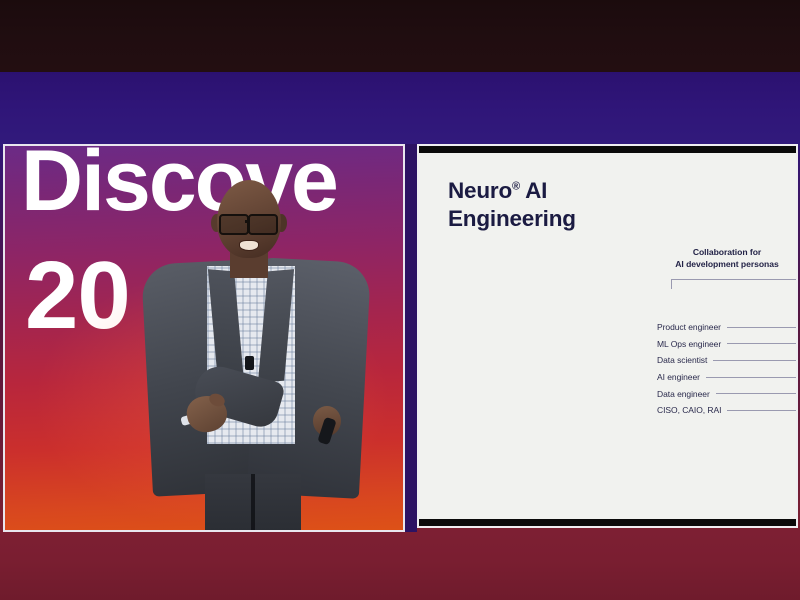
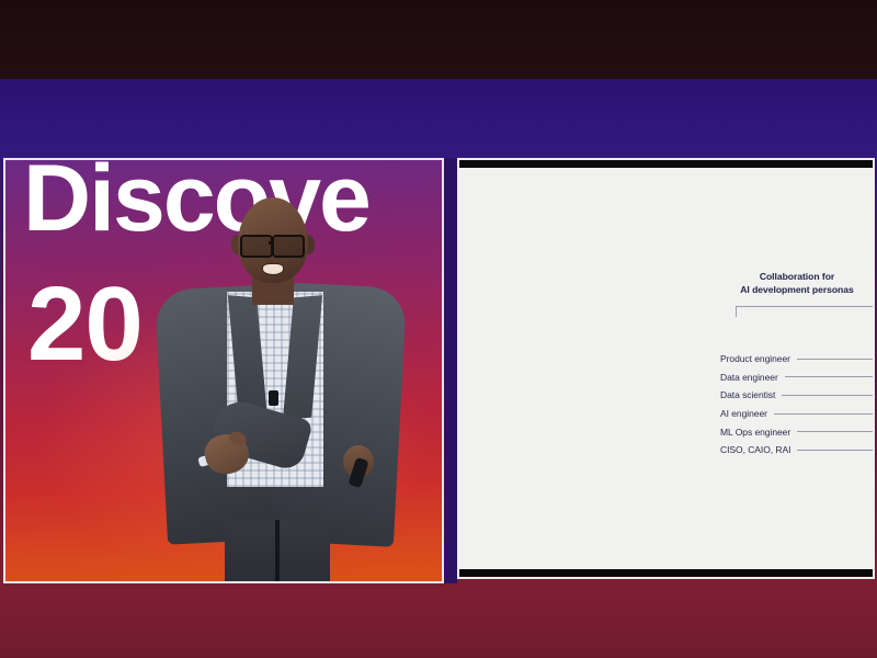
- Neuro® AI
- Engineering
  Collaboration for
  AI development personas
  Product engineer
- ML Ops engineer
+ Data engineer
  Data scientist
  AI engineer
- Data engineer
+ ML Ops engineer
  CISO, CAIO, RAI
